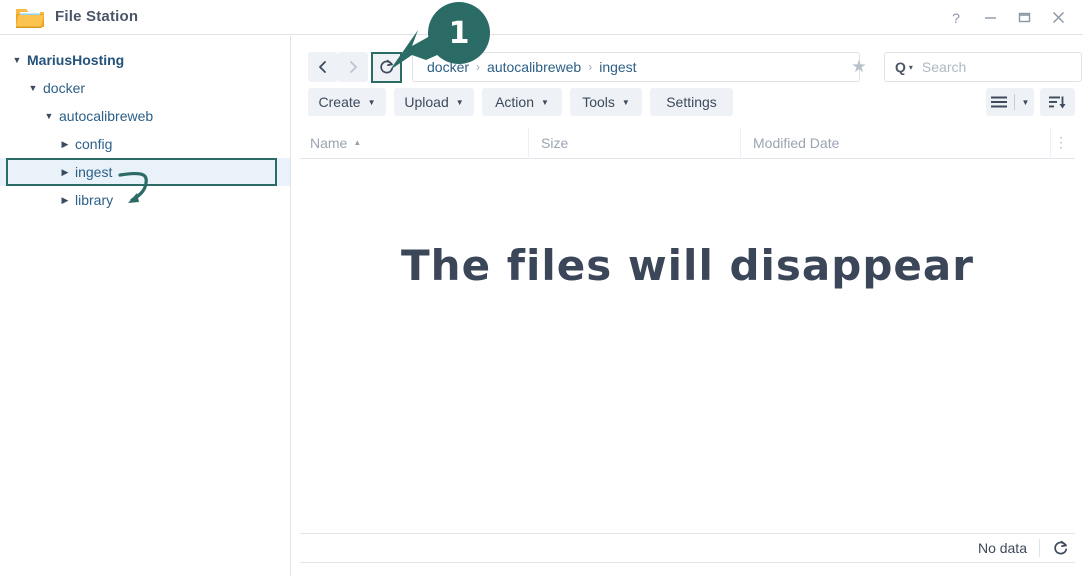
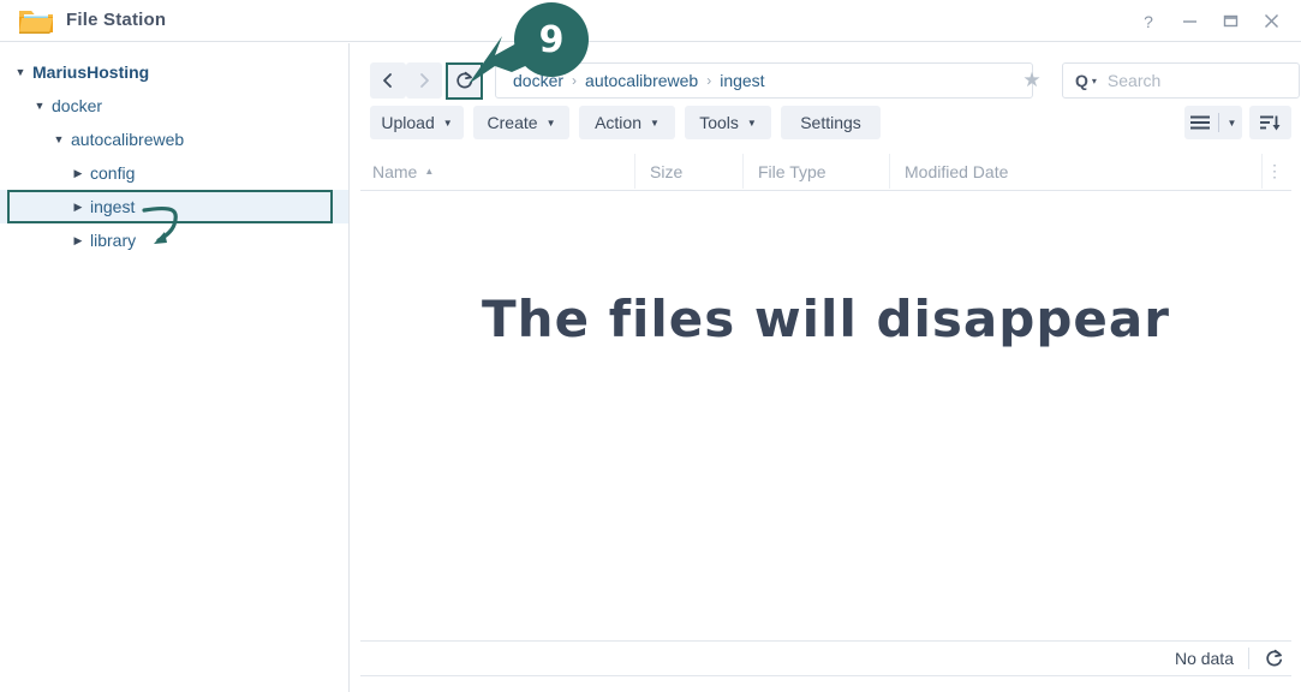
  File Station
  ?
  ▼
  MariusHosting
  ▼
  docker
  ▼
  autocalibreweb
  ▶
  config
  ▶
  ingest
  ▶
  library
  docker
  ›
  autocalibreweb
  ›
  ingest
  ★
  Q
  ▾
  Search
- Create
+ Upload
  ▼
- Upload
+ Create
  ▼
  Action
  ▼
  Tools
  ▼
  Settings
  ▼
  Name
  ▲
  Size
+ File Type
  Modified Date
  ⋮
  The files will disappear
  No data
- 1
+ 9
